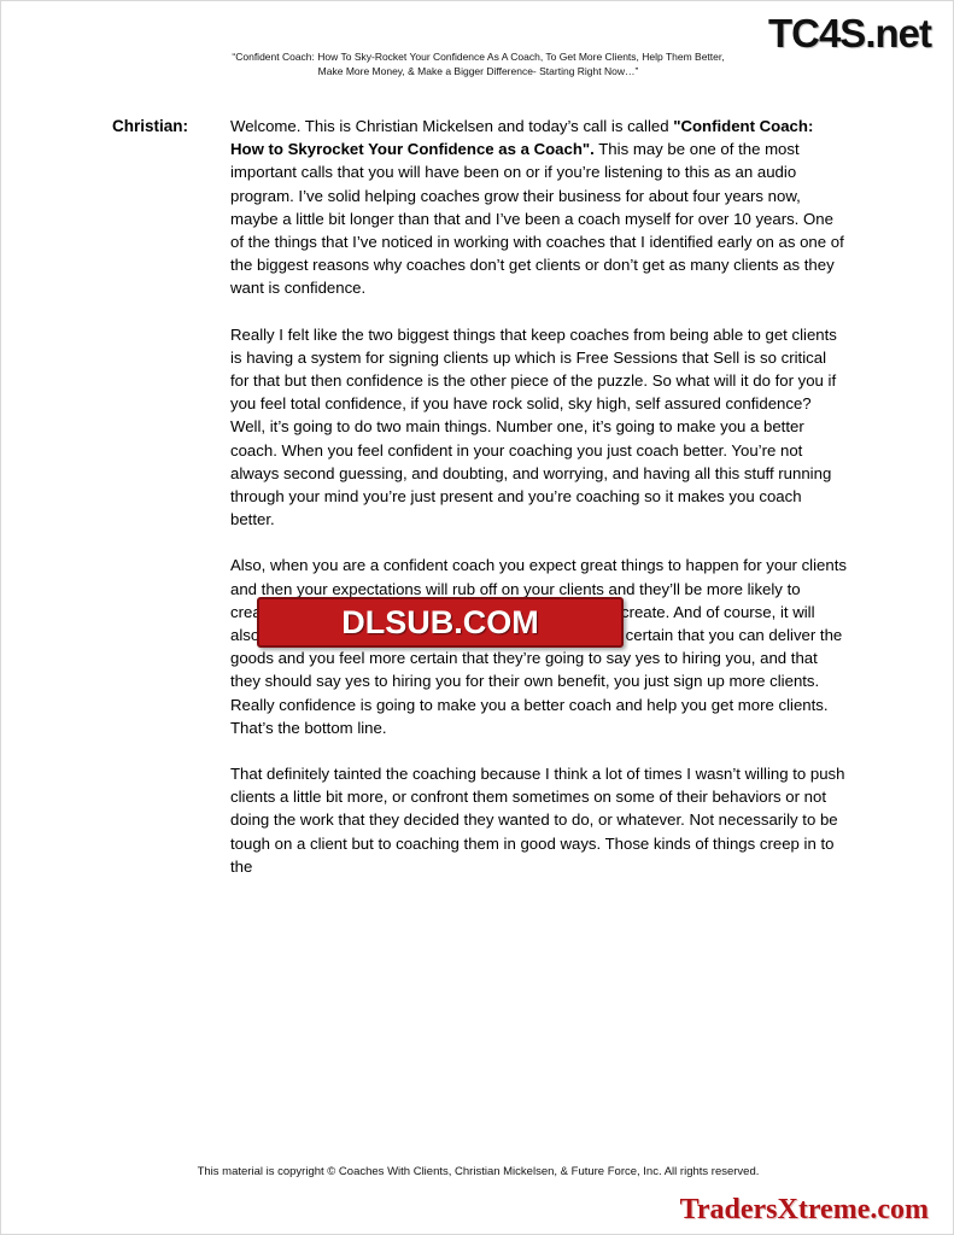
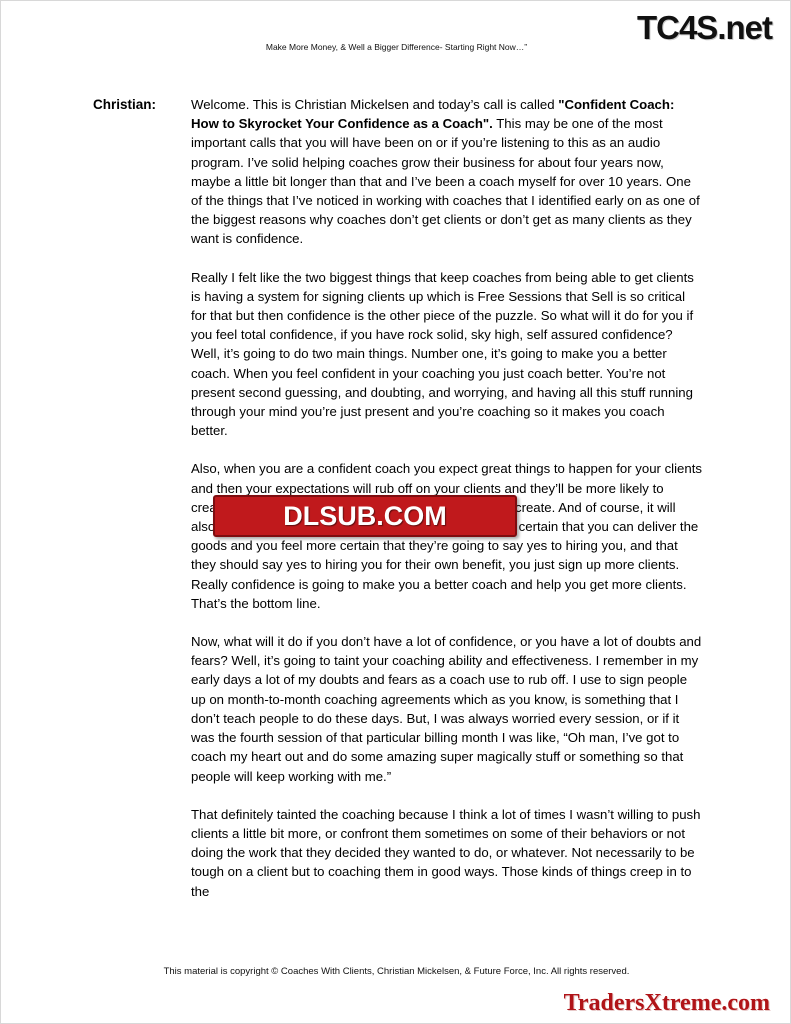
  TC4S.net
- “Confident Coach: How To Sky-Rocket Your Confidence As A Coach, To Get More Clients, Help Them Better,
- Make More Money, & Make a Bigger Difference- Starting Right Now…”
+ Make More Money, & Well a Bigger Difference- Starting Right Now…”
  Christian:
  Welcome. This is Christian Mickelsen and today’s call is called "Confident Coach: How to Skyrocket Your Confidence as a Coach". This may be one of the most important calls that you will have been on or if you’re listening to this as an audio program. I’ve solid helping coaches grow their business for about four years now, maybe a little bit longer than that and I’ve been a coach myself for over 10 years. One of the things that I’ve noticed in working with coaches that I identified early on as one of the biggest reasons why coaches don’t get clients or don’t get as many clients as they want is confidence.
- Really I felt like the two biggest things that keep coaches from being able to get clients is having a system for signing clients up which is Free Sessions that Sell is so critical for that but then confidence is the other piece of the puzzle. So what will it do for you if you feel total confidence, if you have rock solid, sky high, self assured confidence? Well, it’s going to do two main things. Number one, it’s going to make you a better coach. When you feel confident in your coaching you just coach better. You’re not always second guessing, and doubting, and worrying, and having all this stuff running through your mind you’re just present and you’re coaching so it makes you coach better.
+ Really I felt like the two biggest things that keep coaches from being able to get clients is having a system for signing clients up which is Free Sessions that Sell is so critical for that but then confidence is the other piece of the puzzle. So what will it do for you if you feel total confidence, if you have rock solid, sky high, self assured confidence? Well, it’s going to do two main things. Number one, it’s going to make you a better coach. When you feel confident in your coaching you just coach better. You’re not present second guessing, and doubting, and worrying, and having all this stuff running through your mind you’re just present and you’re coaching so it makes you coach better.
  Also, when you are a confident coach you expect great things to happen for your clients and then your expectations will rub off on your clients and they’ll be more likely to cre create. And of course, it will also certain that you can deliver the goods and you feel more certain that they’re going to say yes to hiring you, and that they should say yes to hiring you for their own benefit, you just sign up more clients. Really confidence is going to make you a better coach and help you get more clients. That’s the bottom line.
+ Now, what will it do if you don’t have a lot of confidence, or you have a lot of doubts and fears? Well, it’s going to taint your coaching ability and effectiveness. I remember in my early days a lot of my doubts and fears as a coach use to rub off. I use to sign people up on month-to-month coaching agreements which as you know, is something that I don’t teach people to do these days. But, I was always worried every session, or if it was the fourth session of that particular billing month I was like, “Oh man, I’ve got to coach my heart out and do some amazing super magically stuff or something so that people will keep working with me.”
  That definitely tainted the coaching because I think a lot of times I wasn’t willing to push clients a little bit more, or confront them sometimes on some of their behaviors or not doing the work that they decided they wanted to do, or whatever. Not necessarily to be tough on a client but to coaching them in good ways. Those kinds of things creep in to the
  DLSUB.COM
  This material is copyright © Coaches With Clients, Christian Mickelsen, & Future Force, Inc. All rights reserved.
  TradersXtreme.com
